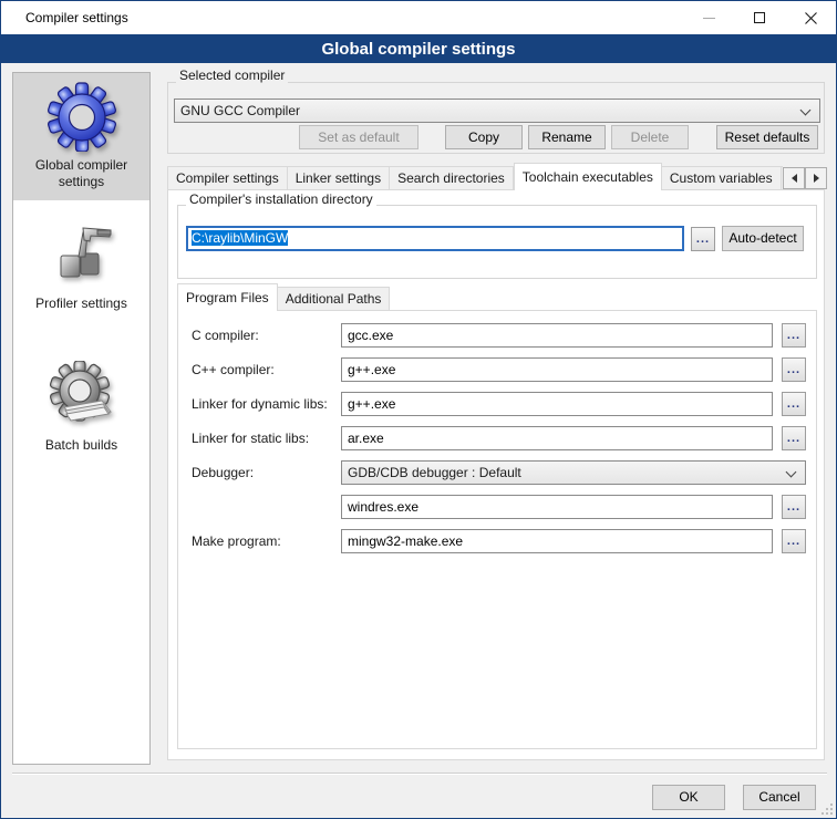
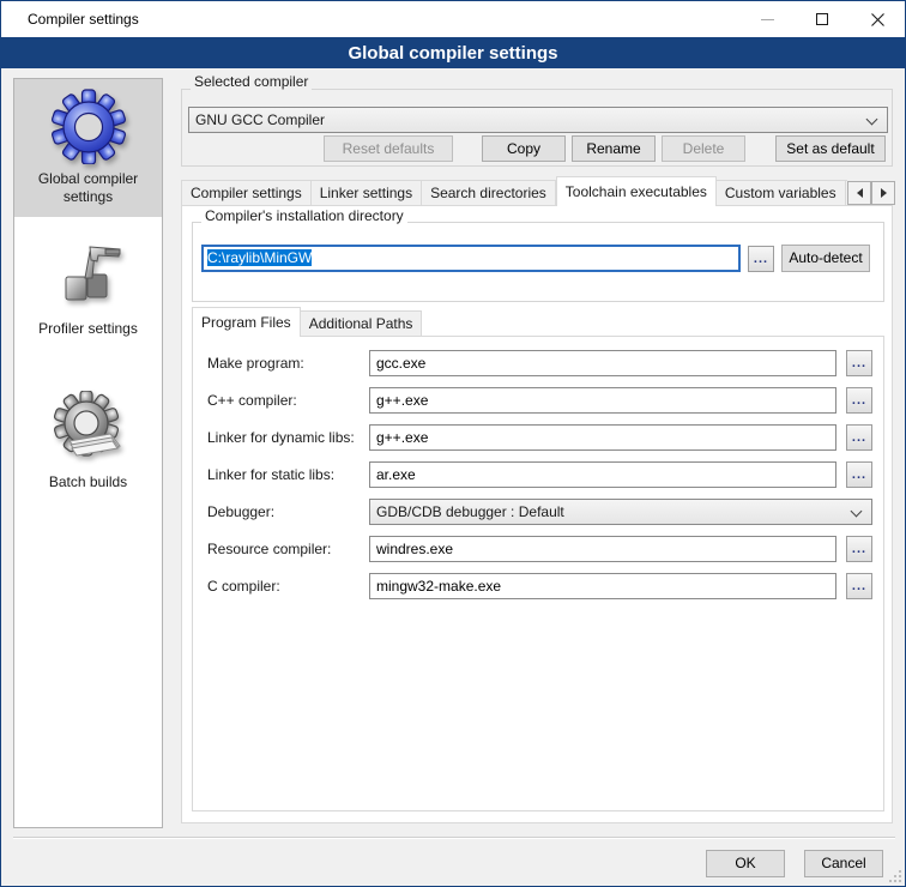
  Compiler settings
  Global compiler settings
  Global compiler settings
  Profiler settings
  Batch builds
  Selected compiler
  GNU GCC Compiler
- Set as default
+ Reset defaults
  Copy
  Rename
  Delete
- Reset defaults
+ Set as default
  Compiler settings Linker settings Search directories Toolchain executables Custom variables
  Compiler's installation directory
  C:\raylib\MinGW
  ...
  Auto-detect
  Program Files Additional Paths
- C compiler:
+ Make program:
  gcc.exe
  ...
  C++ compiler:
  g++.exe
  ...
  Linker for dynamic libs:
  g++.exe
  ...
  Linker for static libs:
  ar.exe
  ...
  Debugger:
  GDB/CDB debugger : Default
+ Resource compiler:
  windres.exe
  ...
- Make program:
+ C compiler:
  mingw32-make.exe
  ...
  OK
  Cancel
